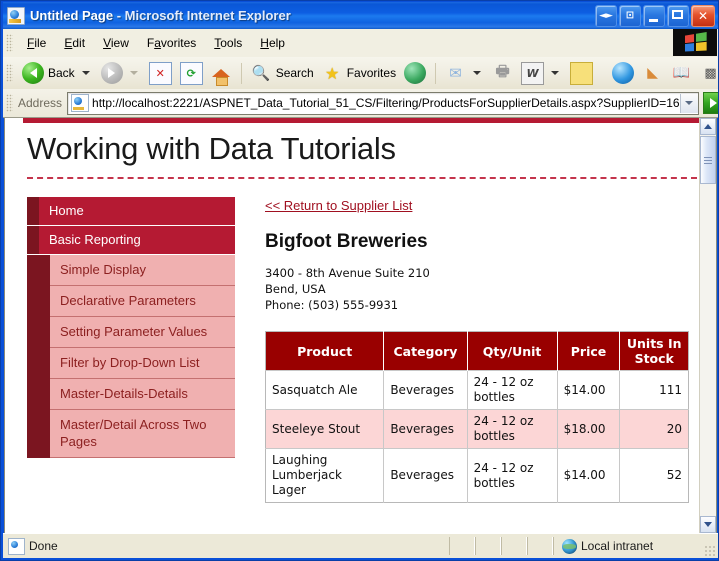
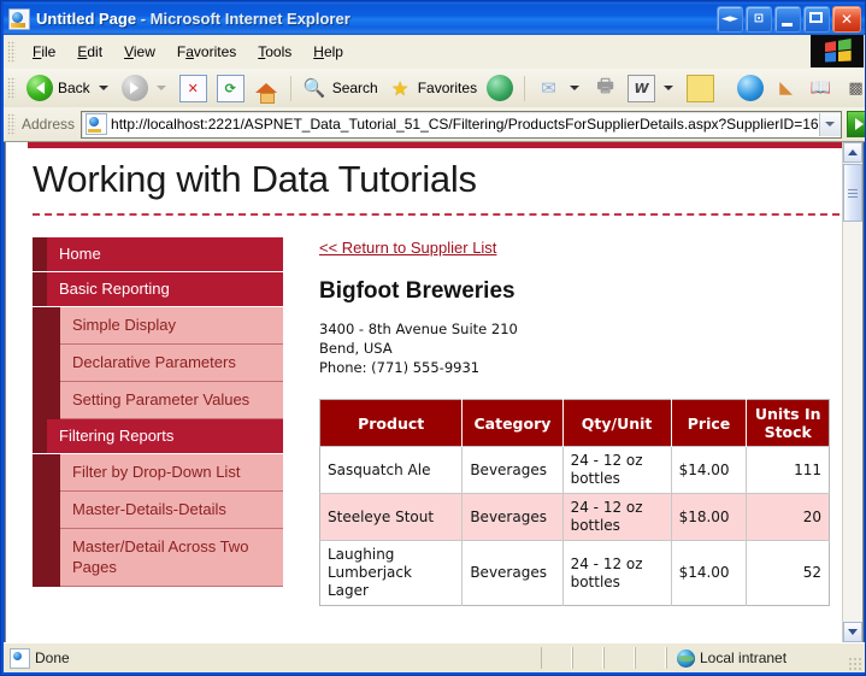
  Untitled Page - Microsoft Internet Explorer
  ◄►
  ⊡
  ✕
  File
  Edit
  View
  Favorites
  Tools
  Help
  Back
  ✕
  ⟳
  🔍
  Search
  ★
  Favorites
  ✉
  🖶
  W
  ◣
  📖
  ▩
  Address
  http://localhost:2221/ASPNET_Data_Tutorial_51_CS/Filtering/ProductsForSupplierDetails.aspx?SupplierID=16
  Working with Data Tutorials
  Home
  Basic Reporting
  Simple Display
  Declarative Parameters
  Setting Parameter Values
+ Filtering Reports
  Filter by Drop-Down List
  Master-Details-Details
  Master/Detail Across Two Pages
  << Return to Supplier List
  Bigfoot Breweries
  3400 - 8th Avenue Suite 210
  Bend, USA
- Phone: (503) 555-9931
+ Phone: (771) 555-9931
  Product	Category	Qty/Unit	Price	Units In Stock
  Sasquatch Ale	Beverages	24 - 12 oz bottles	$14.00	111
  Steeleye Stout	Beverages	24 - 12 oz bottles	$18.00	20
  Laughing Lumberjack Lager	Beverages	24 - 12 oz bottles	$14.00	52
  Done
  Local intranet
